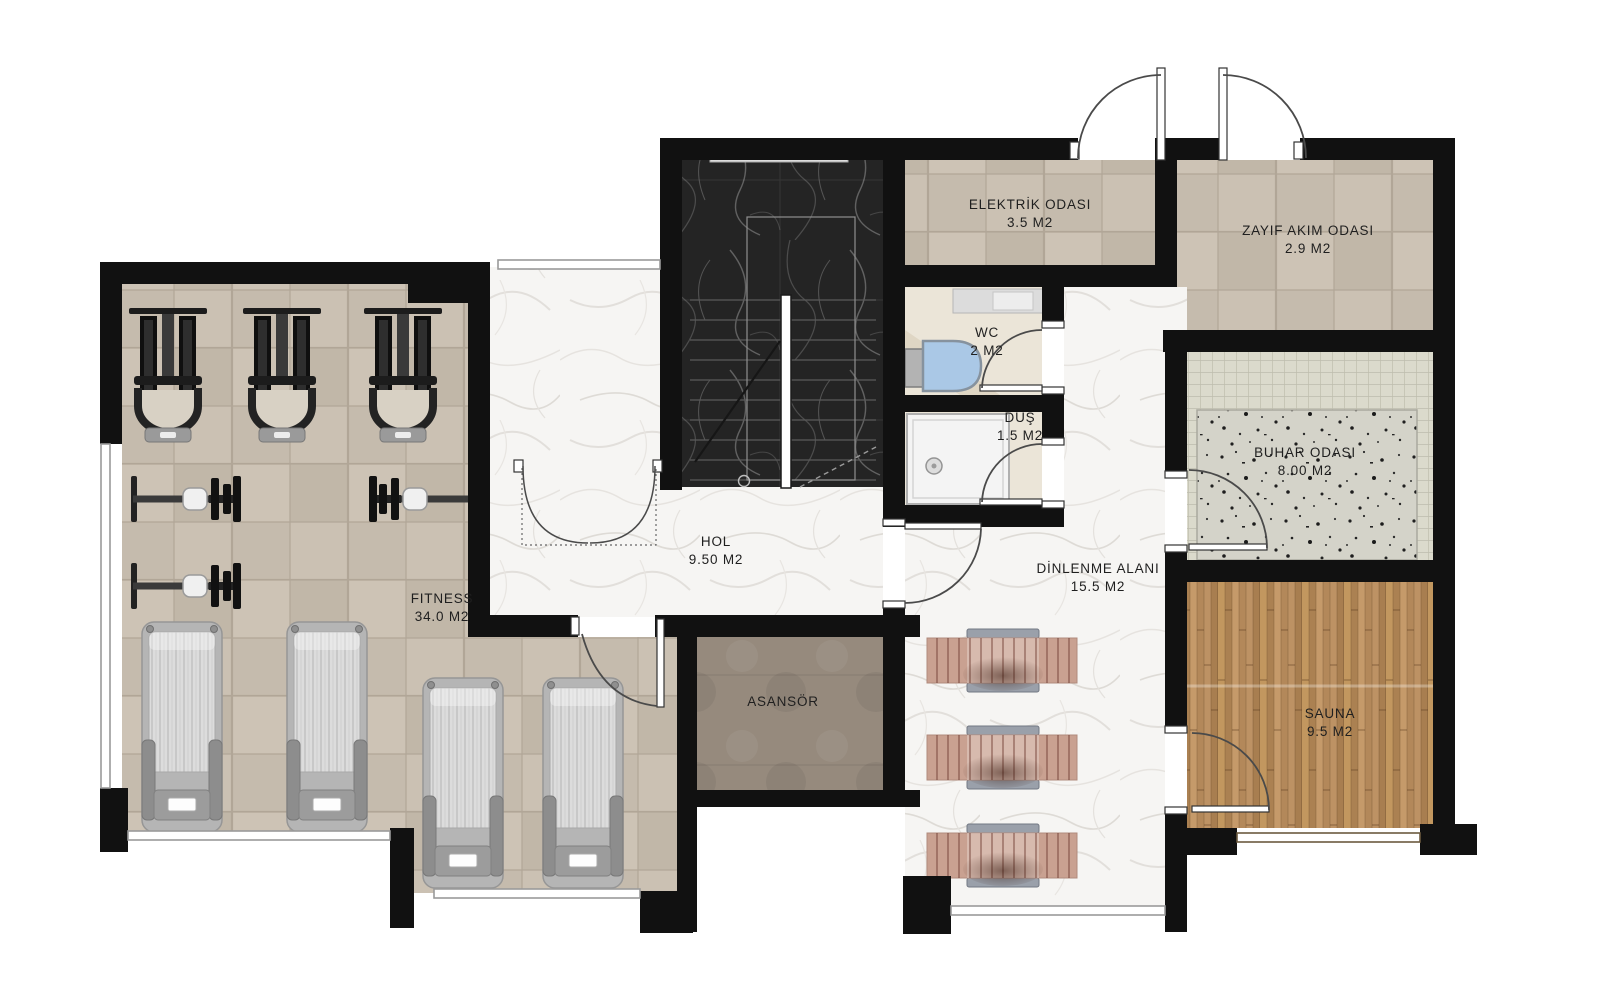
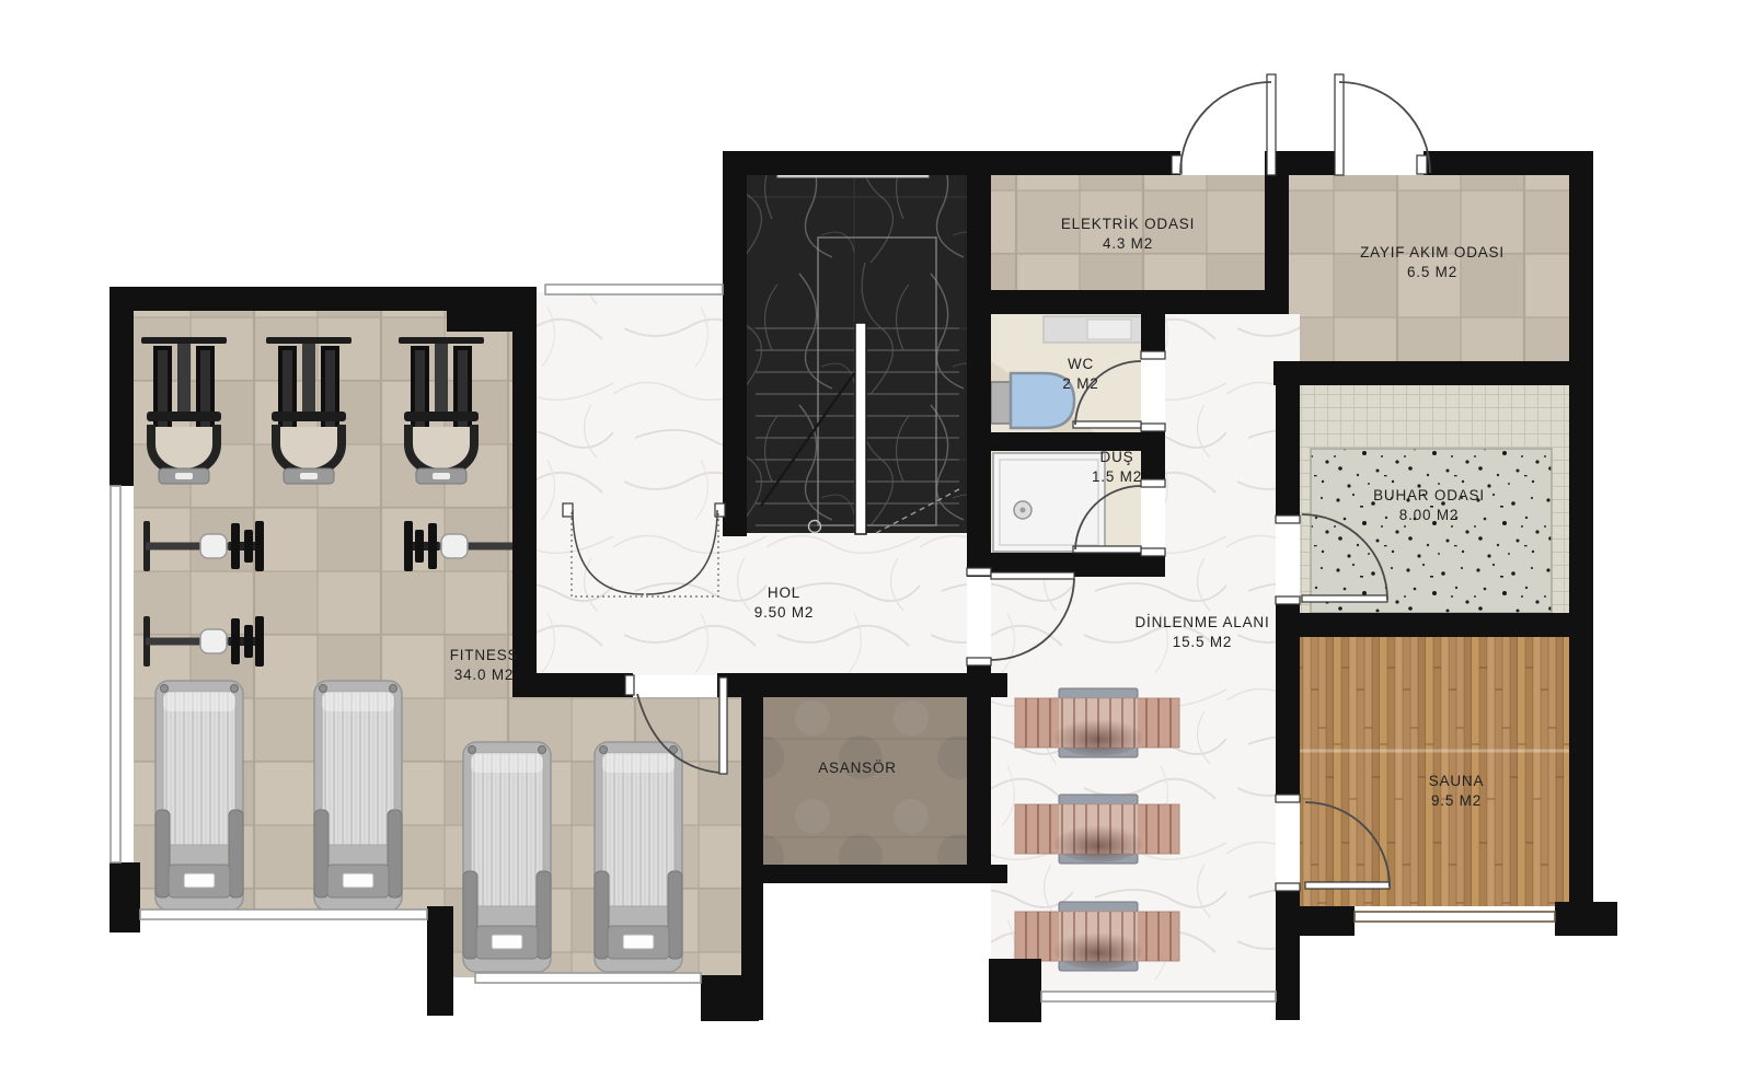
  FITNESS
  34.0 M2
  HOL
  9.50 M2
  ASANSÖR
  ELEKTRİK ODASI
- 3.5 M2
+ 4.3 M2
  ZAYIF AKIM ODASI
- 2.9 M2
+ 6.5 M2
  WC
  2 M2
  DUŞ
  1.5 M2
  BUHAR ODASI
  8.00 M2
  DİNLENME ALANI
  15.5 M2
  SAUNA
  9.5 M2
